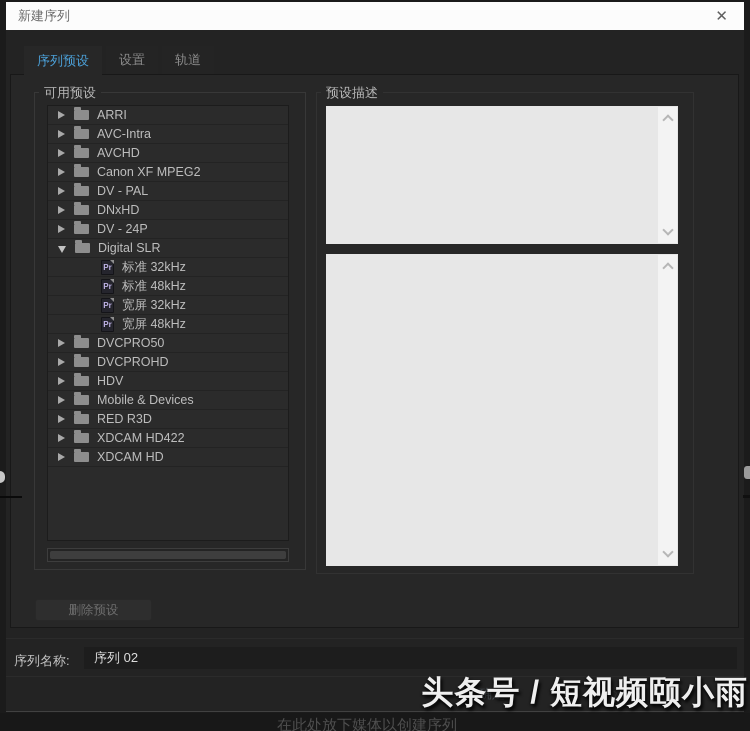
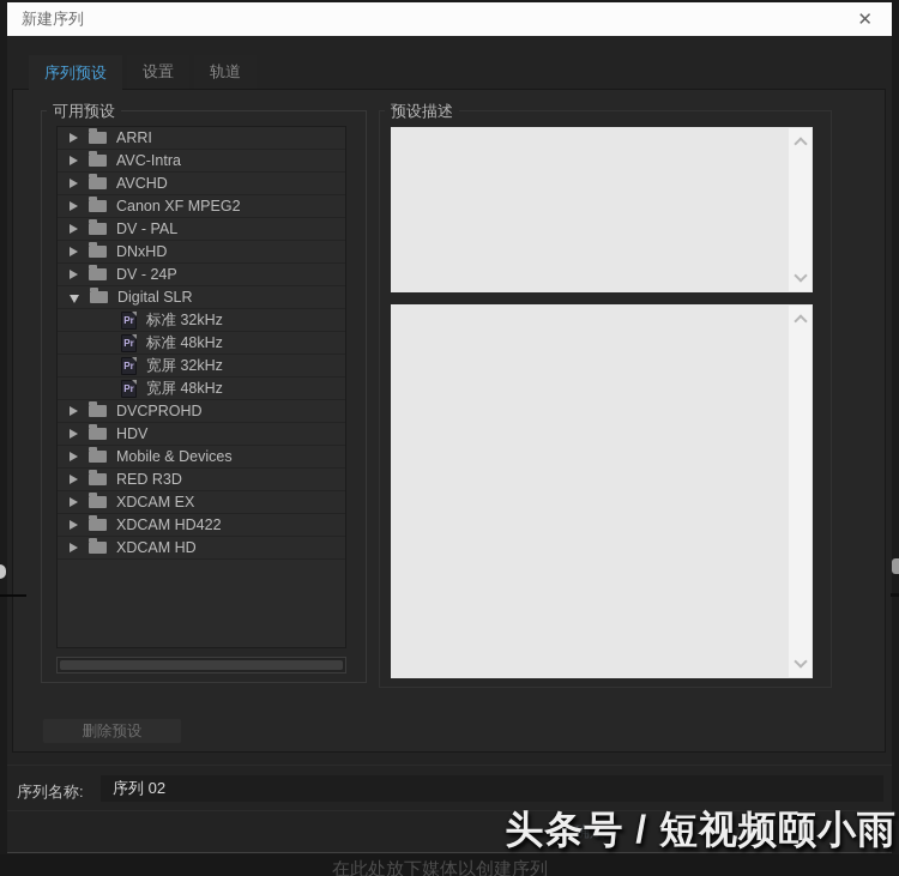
  新建序列
  ✕
  序列预设
  设置
  轨道
  可用预设
  ARRI
  AVC-Intra
  AVCHD
  Canon XF MPEG2
  DV - PAL
  DNxHD
  DV - 24P
  Digital SLR
  Pr
  标准 32kHz
  Pr
  标准 48kHz
  Pr
  宽屏 32kHz
  Pr
  宽屏 48kHz
- DVCPRO50
  DVCPROHD
  HDV
  Mobile & Devices
  RED R3D
+ XDCAM EX
  XDCAM HD422
  XDCAM HD
  预设描述
  删除预设
  序列名称:
  序列 02
  确定
  取消
  头条号 / 短视频颐小雨
  在此处放下媒体以创建序列
